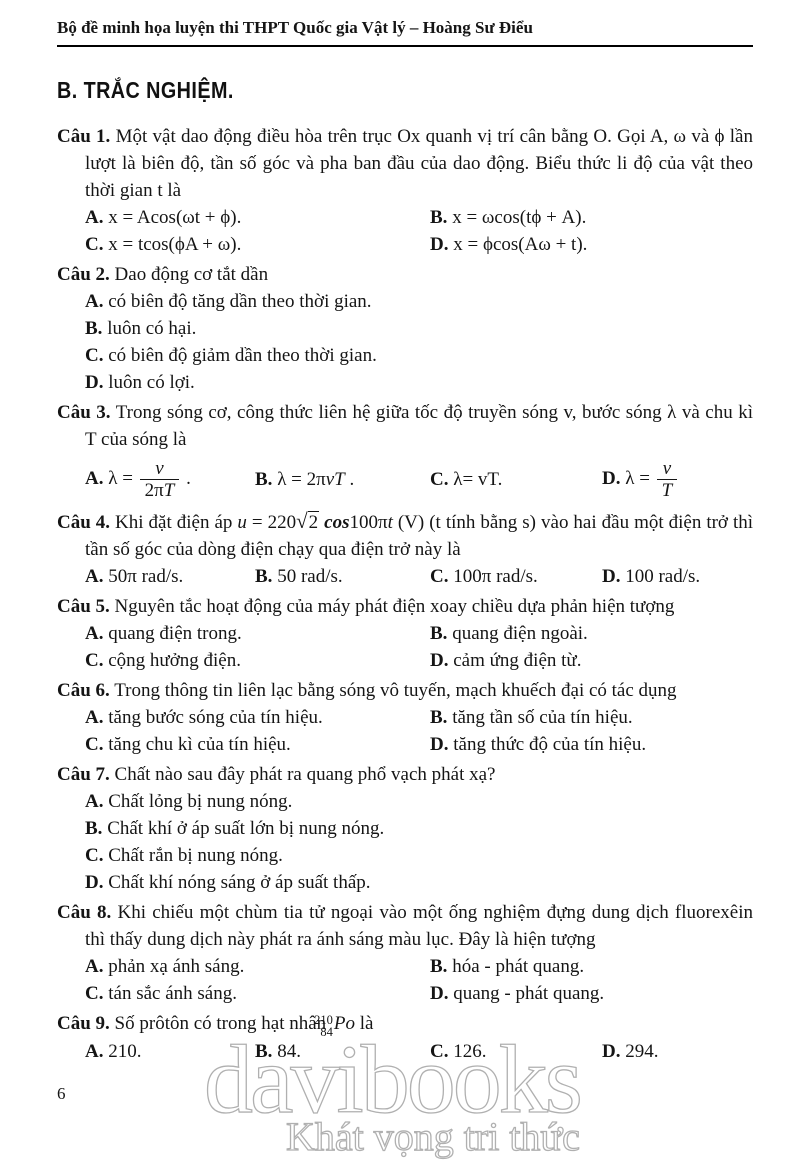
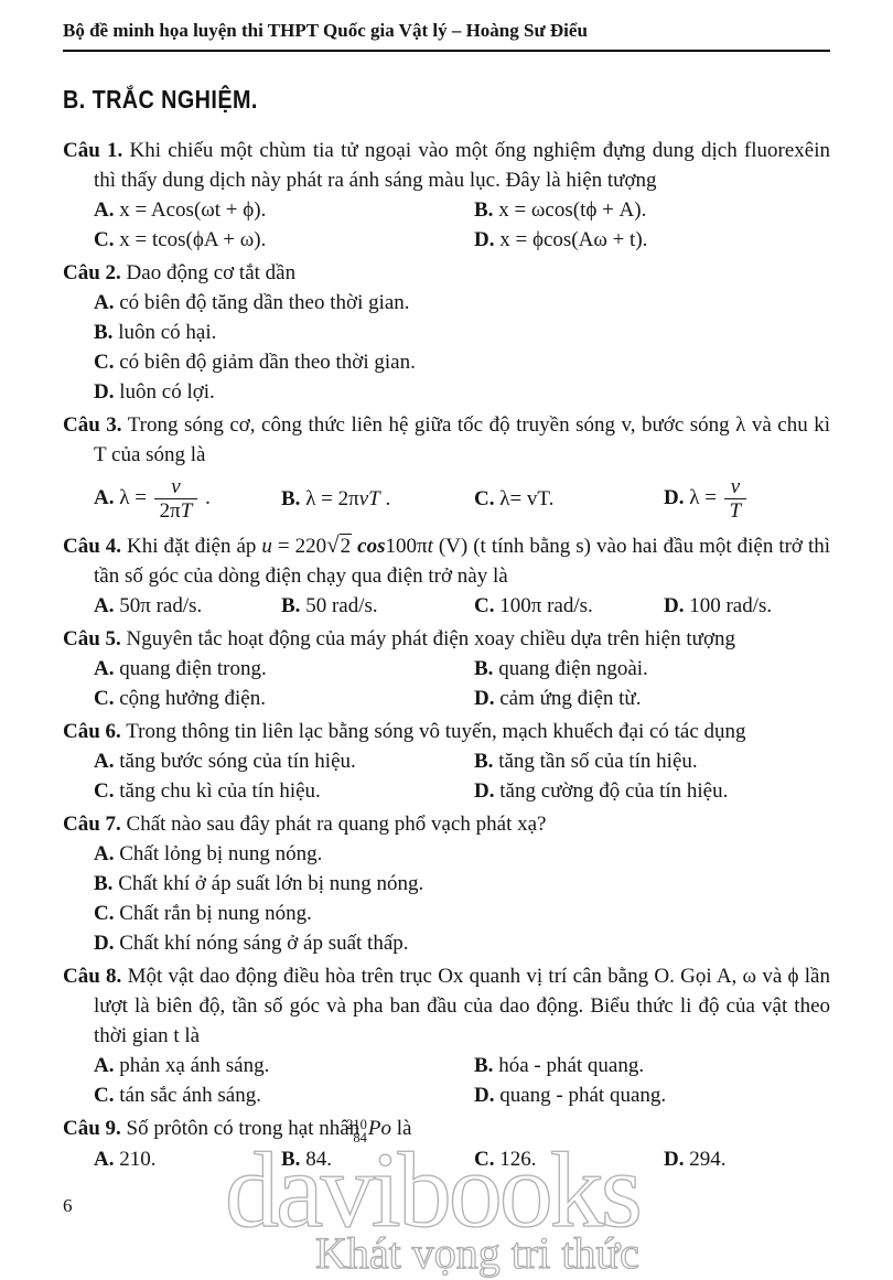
  davibooks
  Khát vọng tri thức
  Bộ đề minh họa luyện thi THPT Quốc gia Vật lý – Hoàng Sư Điểu
  B. TRẮC NGHIỆM.
- Câu 1. Một vật dao động điều hòa trên trục Ox quanh vị trí cân bằng O. Gọi A, ω và ϕ lần lượt là biên độ, tần số góc và pha ban đầu của dao động. Biểu thức li độ của vật theo thời gian t là
+ Câu 1. Khi chiếu một chùm tia tử ngoại vào một ống nghiệm đựng dung dịch fluorexêin thì thấy dung dịch này phát ra ánh sáng màu lục. Đây là hiện tượng
  A. x = Acos(ωt + ϕ).
  B. x = ωcos(tϕ + A).
  C. x = tcos(ϕA + ω).
  D. x = ϕcos(Aω + t).
  Câu 2. Dao động cơ tắt dần
  A. có biên độ tăng dần theo thời gian.
  B. luôn có hại.
  C. có biên độ giảm dần theo thời gian.
  D. luôn có lợi.
  Câu 3. Trong sóng cơ, công thức liên hệ giữa tốc độ truyền sóng v, bước sóng λ và chu kì T của sóng là
  A. λ =
  v
  2πT
  .
  B. λ = 2πvT .
  C. λ= vT.
  D. λ =
  v
  T
  Câu 4. Khi đặt điện áp u = 220√2 cos100πt (V) (t tính bằng s) vào hai đầu một điện trở thì tần số góc của dòng điện chạy qua điện trở này là
  A. 50π rad/s.
  B. 50 rad/s.
  C. 100π rad/s.
  D. 100 rad/s.
- Câu 5. Nguyên tắc hoạt động của máy phát điện xoay chiều dựa phản hiện tượng
+ Câu 5. Nguyên tắc hoạt động của máy phát điện xoay chiều dựa trên hiện tượng
  A. quang điện trong.
  B. quang điện ngoài.
  C. cộng hưởng điện.
  D. cảm ứng điện từ.
  Câu 6. Trong thông tin liên lạc bằng sóng vô tuyến, mạch khuếch đại có tác dụng
  A. tăng bước sóng của tín hiệu.
  B. tăng tần số của tín hiệu.
  C. tăng chu kì của tín hiệu.
- D. tăng thức độ của tín hiệu.
+ D. tăng cường độ của tín hiệu.
  Câu 7. Chất nào sau đây phát ra quang phổ vạch phát xạ?
  A. Chất lỏng bị nung nóng.
  B. Chất khí ở áp suất lớn bị nung nóng.
  C. Chất rắn bị nung nóng.
  D. Chất khí nóng sáng ở áp suất thấp.
- Câu 8. Khi chiếu một chùm tia tử ngoại vào một ống nghiệm đựng dung dịch fluorexêin thì thấy dung dịch này phát ra ánh sáng màu lục. Đây là hiện tượng
+ Câu 8. Một vật dao động điều hòa trên trục Ox quanh vị trí cân bằng O. Gọi A, ω và ϕ lần lượt là biên độ, tần số góc và pha ban đầu của dao động. Biểu thức li độ của vật theo thời gian t là
  A. phản xạ ánh sáng.
  B. hóa - phát quang.
  C. tán sắc ánh sáng.
  D. quang - phát quang.
  Câu 9. Số prôtôn có trong hạt nhân
  210
  84
  Po là
  A. 210.
  B. 84.
  C. 126.
  D. 294.
  6
